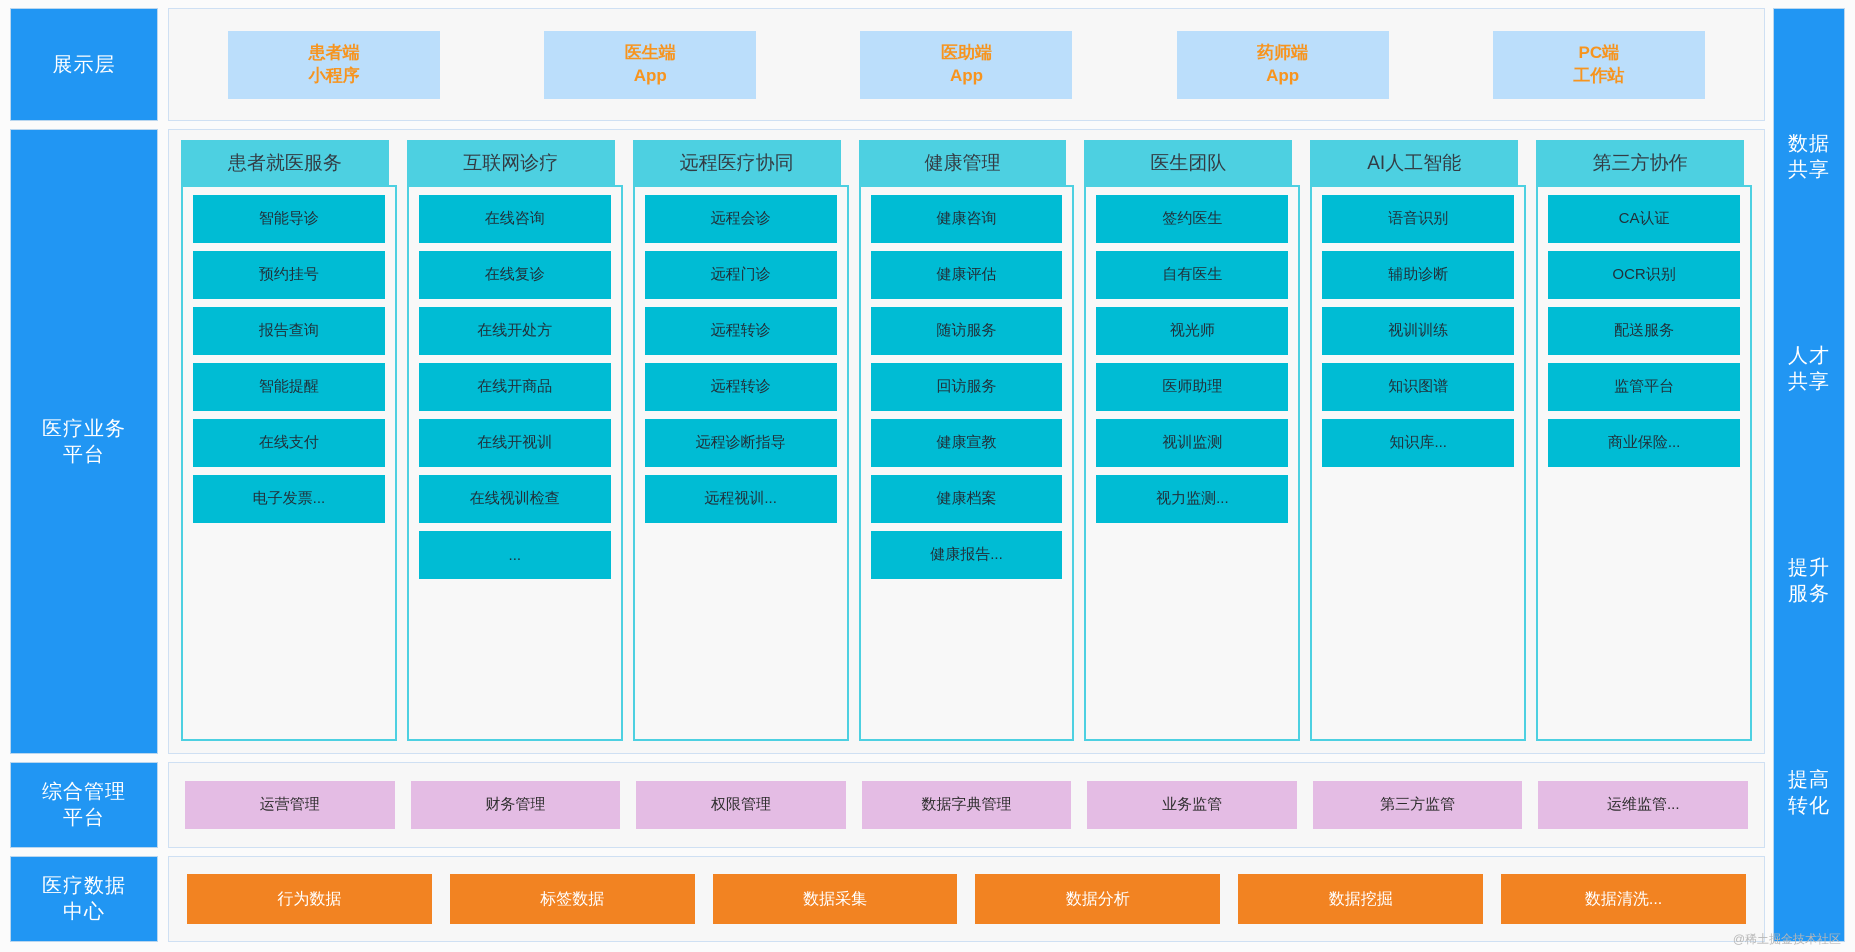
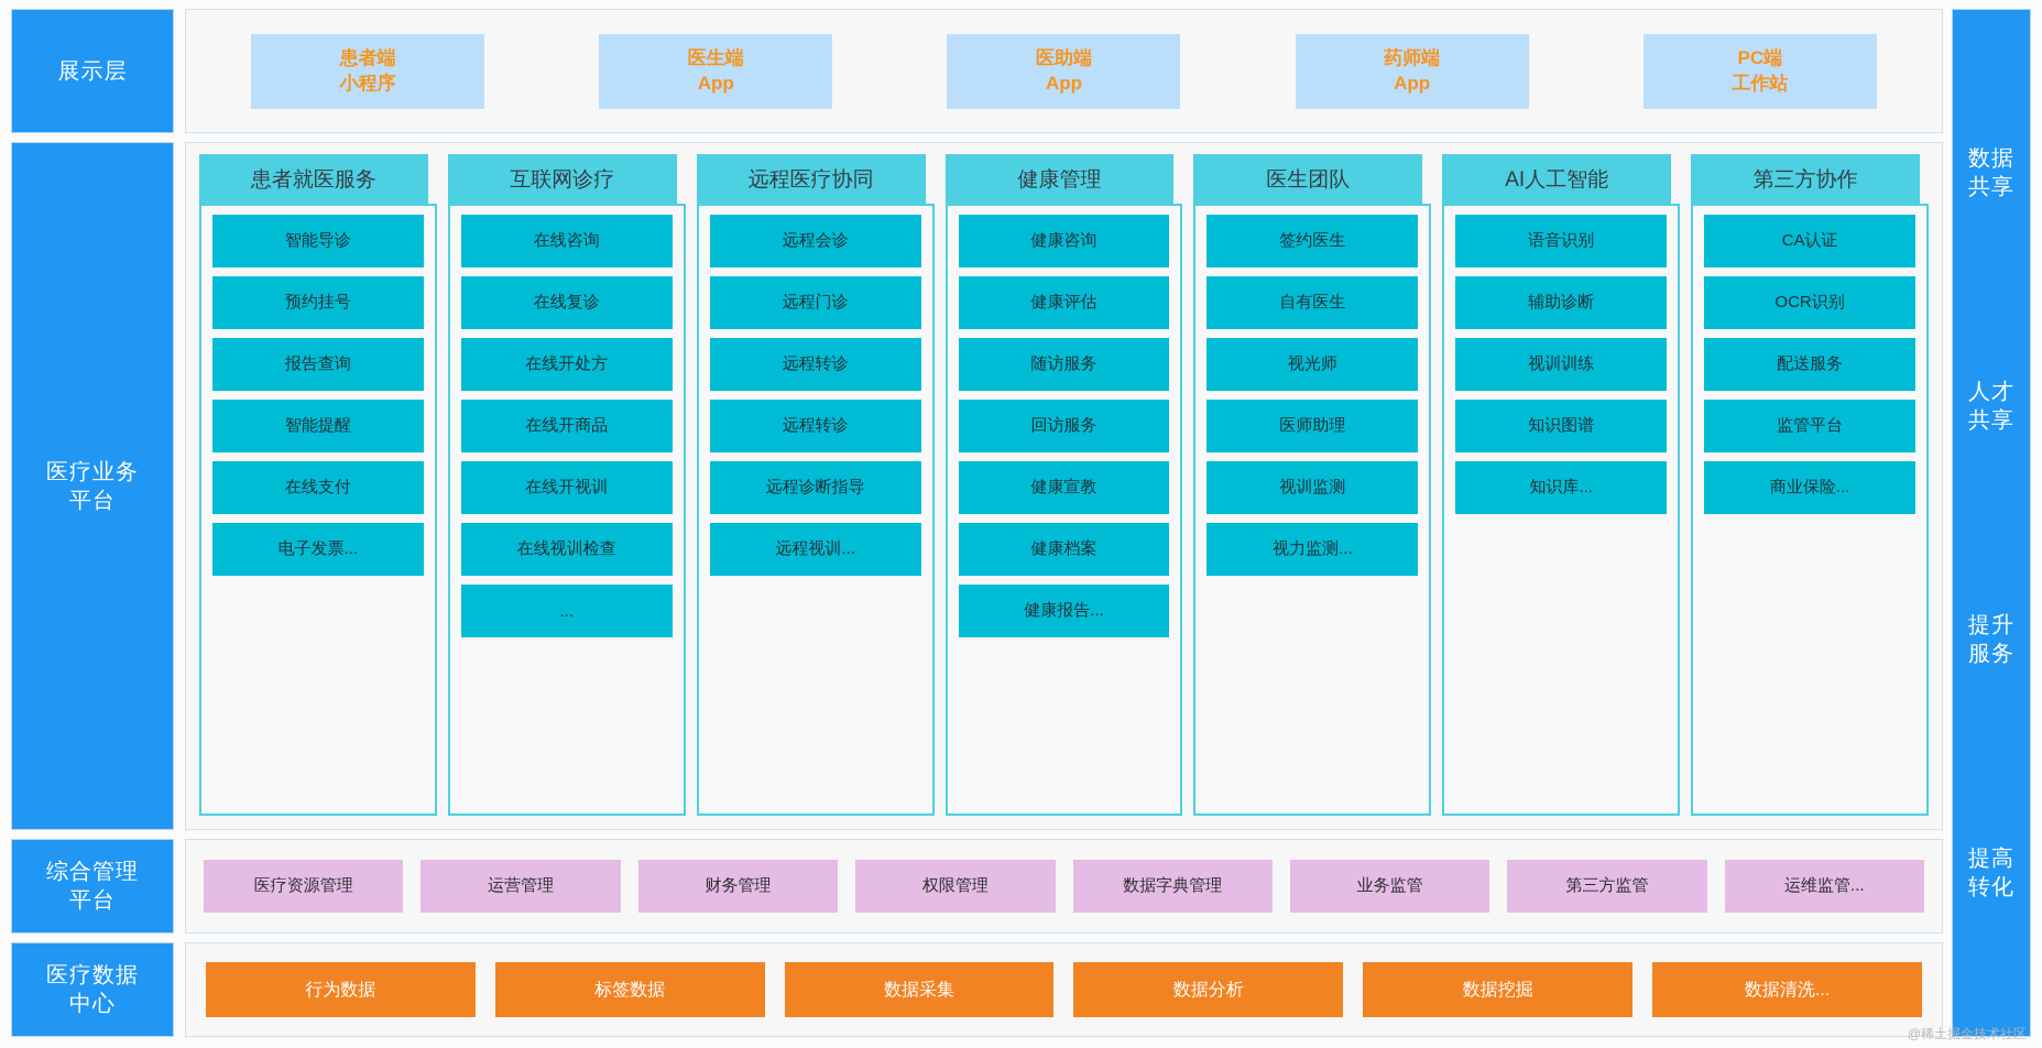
  展示层
  患者端
  小程序
  医生端
  App
  医助端
  App
  药师端
  App
  PC端
  工作站
  医疗业务
  平台
  患者就医服务
  智能导诊
  预约挂号
  报告查询
  智能提醒
  在线支付
  电子发票...
  互联网诊疗
  在线咨询
  在线复诊
  在线开处方
  在线开商品
  在线开视训
  在线视训检查
  ...
  远程医疗协同
  远程会诊
  远程门诊
  远程转诊
  远程转诊
  远程诊断指导
  远程视训...
  健康管理
  健康咨询
  健康评估
  随访服务
  回访服务
  健康宣教
  健康档案
  健康报告...
  医生团队
  签约医生
  自有医生
  视光师
  医师助理
  视训监测
  视力监测...
  AI人工智能
  语音识别
  辅助诊断
  视训训练
  知识图谱
  知识库...
  第三方协作
  CA认证
  OCR识别
  配送服务
  监管平台
  商业保险...
  综合管理
  平台
+ 医疗资源管理
  运营管理
  财务管理
  权限管理
  数据字典管理
  业务监管
  第三方监管
  运维监管...
  医疗数据
  中心
  行为数据
  标签数据
  数据采集
  数据分析
  数据挖掘
  数据清洗...
  数据
  共享
  人才
  共享
  提升
  服务
  提高
  转化
  @稀土掘金技术社区
